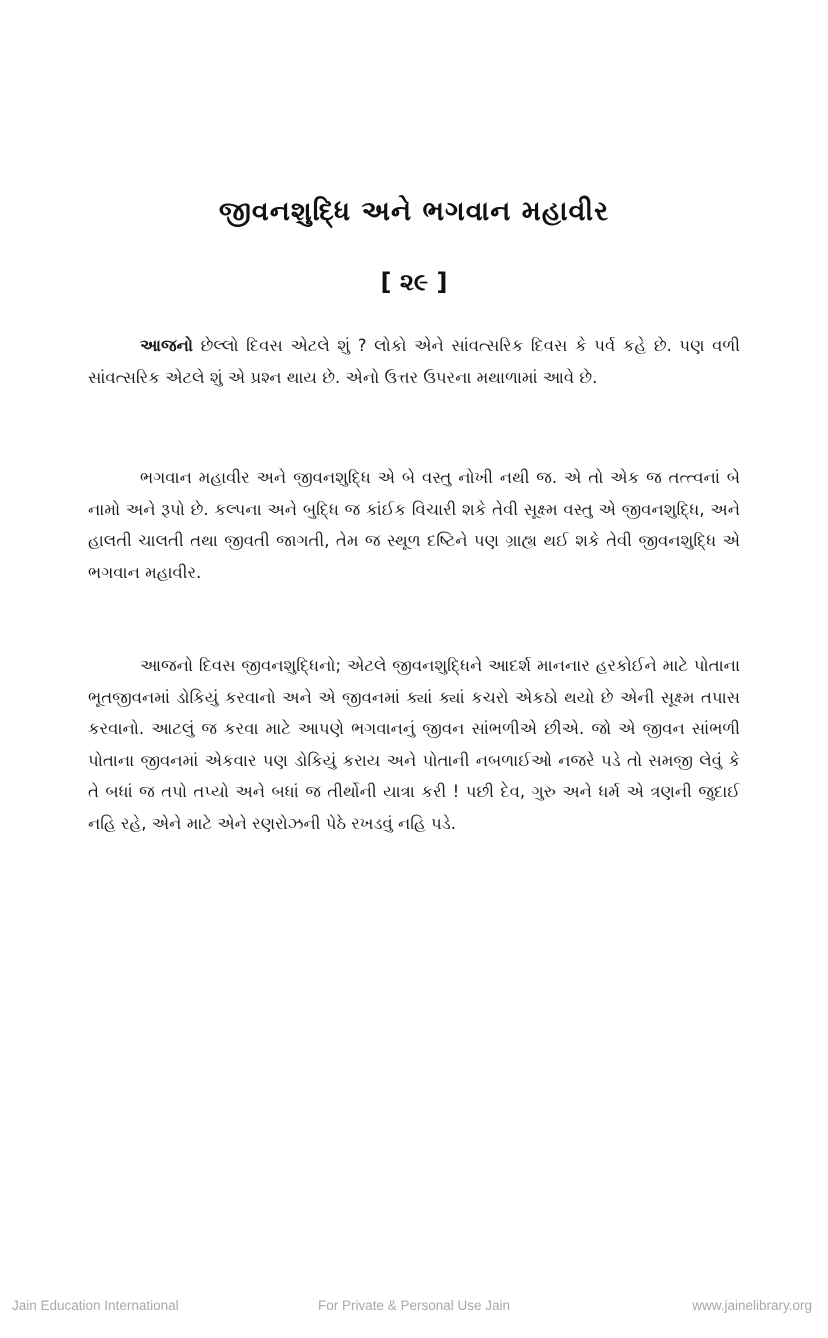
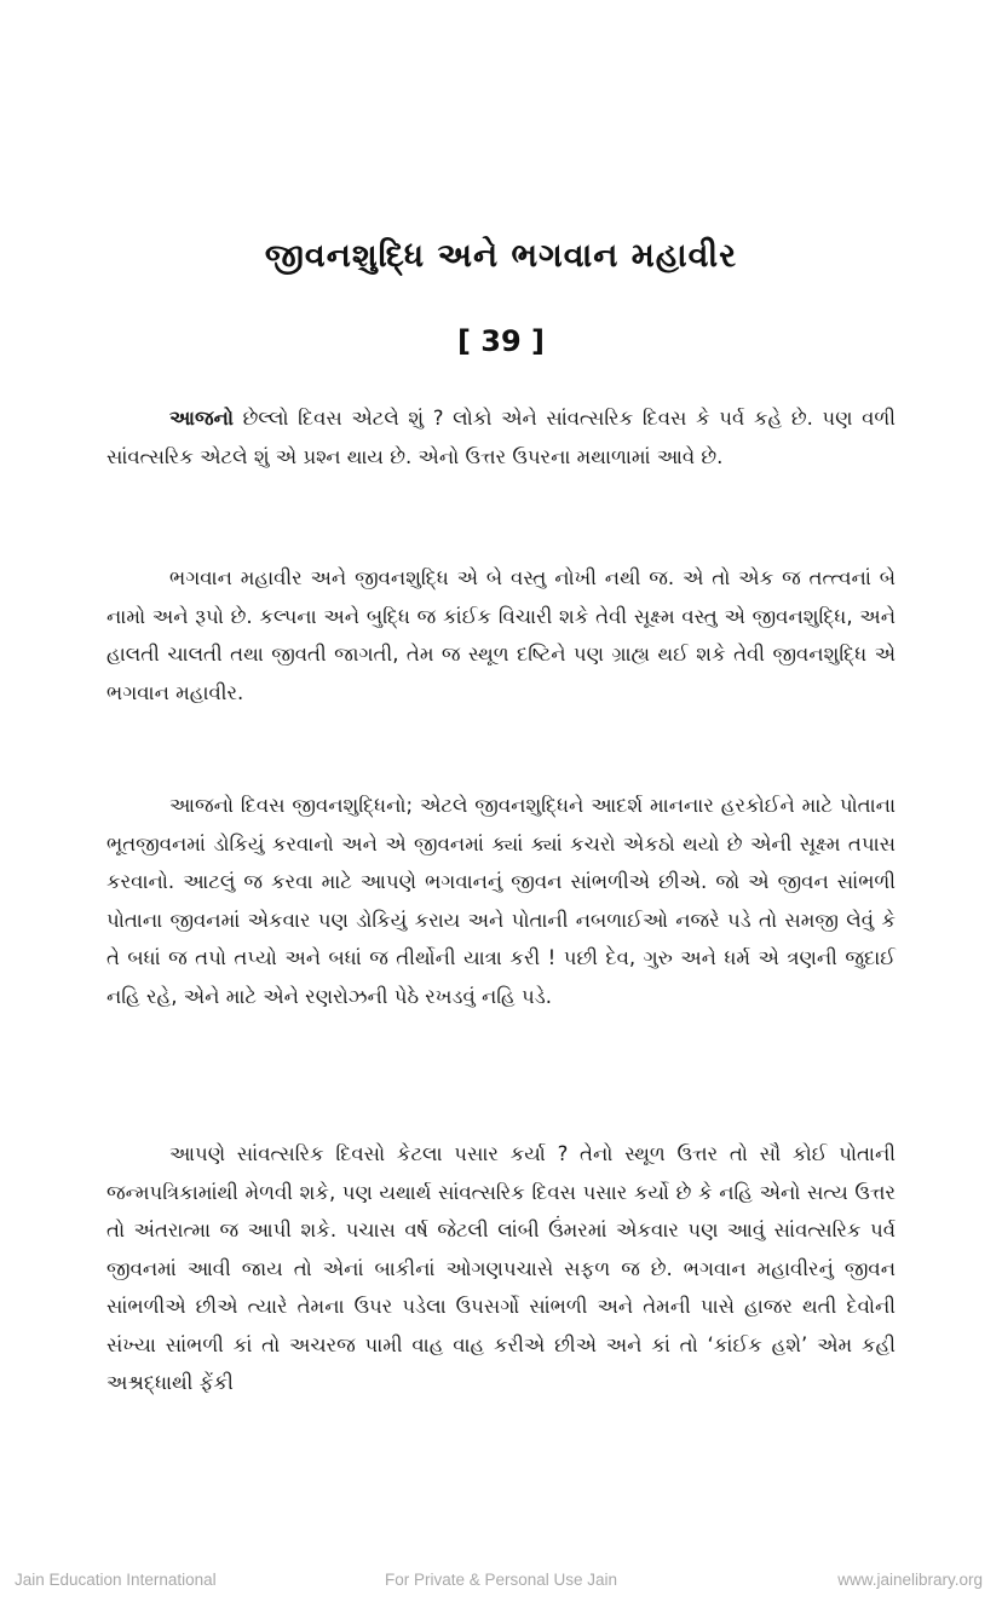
  જીવનશુદ્ધિ અને ભગવાન મહાવીર
- [ ૨૯ ]
+ [ 39 ]
  આજનો છેલ્લો દિવસ એટલે શું ? લોકો એને સાંવત્સરિક દિવસ કે પર્વ કહે છે. પણ વળી સાંવત્સરિક એટલે શું એ પ્રશ્ન થાય છે. એનો ઉત્તર ઉપરના મથાળામાં આવે છે.
  ભગવાન મહાવીર અને જીવનશુદ્ધિ એ બે વસ્તુ નોખી નથી જ. એ તો એક જ તત્ત્વનાં બે નામો અને રૂપો છે. કલ્પના અને બુદ્ધિ જ કાંઈક વિચારી શકે તેવી સૂક્ષ્મ વસ્તુ એ જીવનશુદ્ધિ, અને હાલતી ચાલતી તથા જીવતી જાગતી, તેમ જ સ્થૂળ દષ્ટિને પણ ગ્રાહ્ય થઈ શકે તેવી જીવનશુદ્ધિ એ ભગવાન મહાવીર.
  આજનો દિવસ જીવનશુદ્ધિનો; એટલે જીવનશુદ્ધિને આદર્શ માનનાર હરકોઈને માટે પોતાના ભૂતજીવનમાં ડોકિયું કરવાનો અને એ જીવનમાં ક્યાં ક્યાં કચરો એકઠો થયો છે એની સૂક્ષ્મ તપાસ કરવાનો. આટલું જ કરવા માટે આપણે ભગવાનનું જીવન સાંભળીએ છીએ. જો એ જીવન સાંભળી પોતાના જીવનમાં એકવાર પણ ડોકિયું કરાય અને પોતાની નબળાઈઓ નજરે પડે તો સમજી લેવું કે તે બધાં જ તપો તપ્યો અને બધાં જ તીર્થોની યાત્રા કરી ! પછી દેવ, ગુરુ અને ધર્મ એ ત્રણની જુદાઈ નહિ રહે, એને માટે એને રણરોઝની પેઠે રખડવું નહિ પડે.
+ આપણે સાંવત્સરિક દિવસો કેટલા પસાર કર્યા ? તેનો સ્થૂળ ઉત્તર તો સૌ કોઈ પોતાની જન્મપત્રિકામાંથી મેળવી શકે, પણ યથાર્થ સાંવત્સરિક દિવસ પસાર કર્યો છે કે નહિ એનો સત્ય ઉત્તર તો અંતરાત્મા જ આપી શકે. પચાસ વર્ષ જેટલી લાંબી ઉંમરમાં એકવાર પણ આવું સાંવત્સરિક પર્વ જીવનમાં આવી જાય તો એનાં બાકીનાં ઓગણપચાસે સફળ જ છે. ભગવાન મહાવીરનું જીવન સાંભળીએ છીએ ત્યારે તેમના ઉપર પડેલા ઉપસર્ગો સાંભળી અને તેમની પાસે હાજર થતી દેવોની સંખ્યા સાંભળી કાં તો અચરજ પામી વાહ વાહ કરીએ છીએ અને કાં તો ‘કાંઈક હશે’ એમ કહી અશ્રદ્ધાથી ફેંકી
  Jain Education International
  For Private & Personal Use Jain
  www.jainelibrary.org
